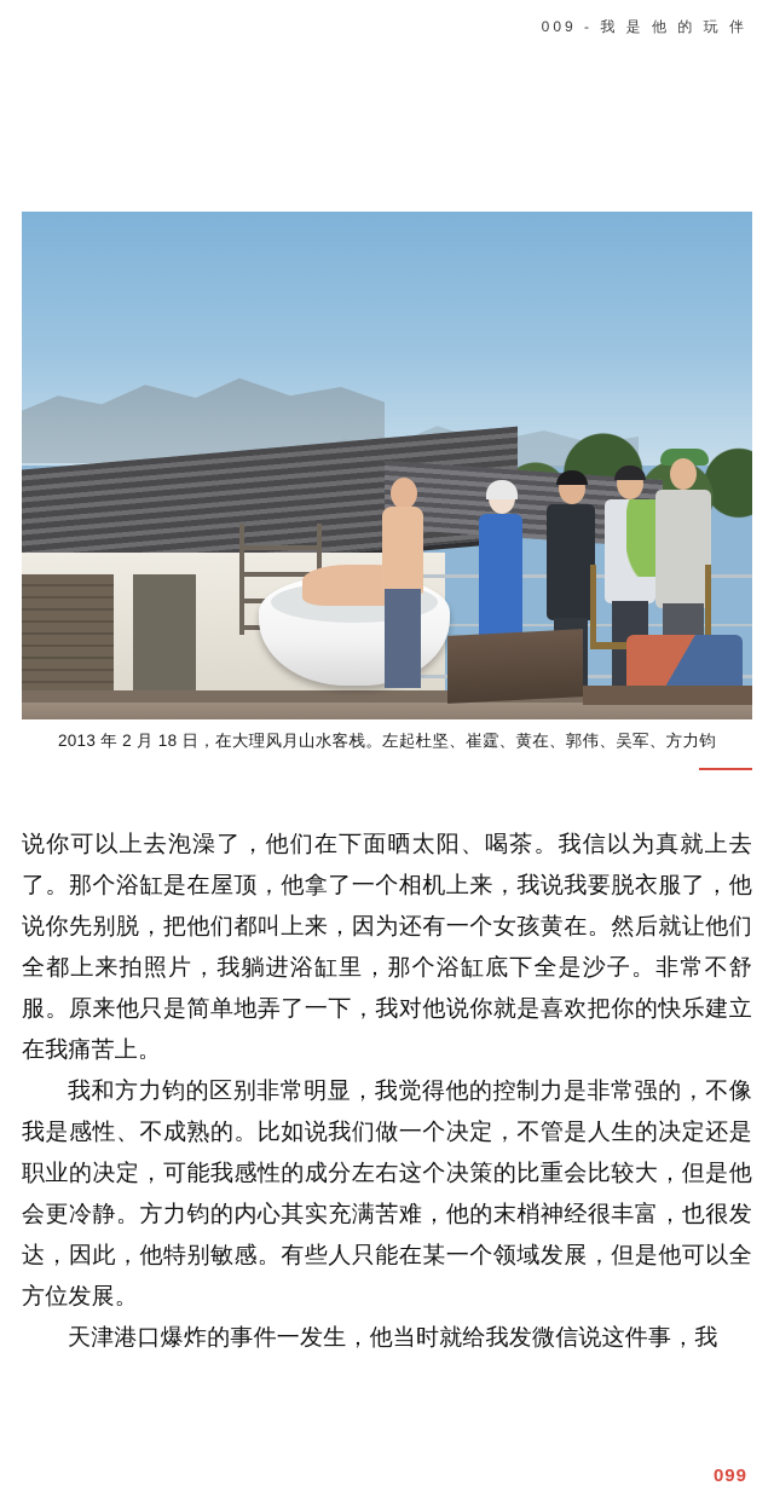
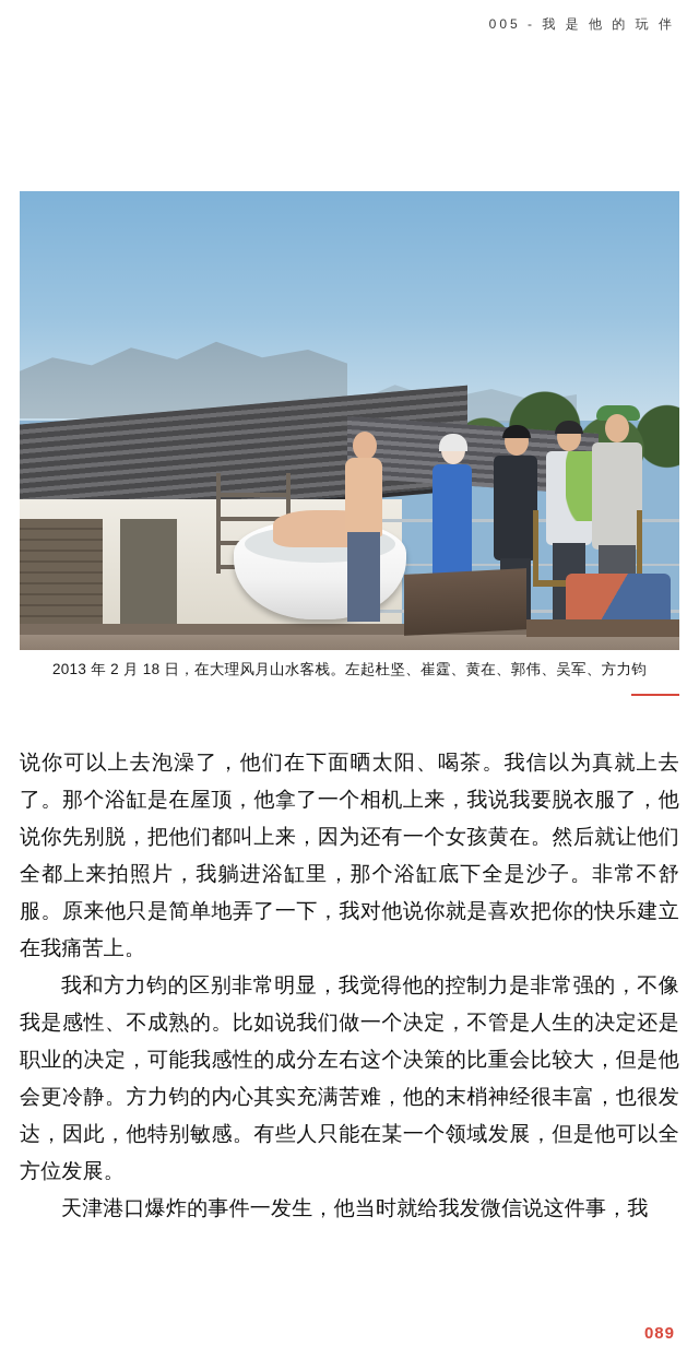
- 009 - 我 是 他 的 玩 伴
+ 005 - 我 是 他 的 玩 伴
  2013 年 2 月 18 日，在大理风月山水客栈。左起杜坚、崔霆、黄在、郭伟、吴军、方力钧
  说你可以上去泡澡了，他们在下面晒太阳、喝茶。我信以为真就上去了。那个浴缸是在屋顶，他拿了一个相机上来，我说我要脱衣服了，他说你先别脱，把他们都叫上来，因为还有一个女孩黄在。然后就让他们全都上来拍照片，我躺进浴缸里，那个浴缸底下全是沙子。非常不舒服。原来他只是简单地弄了一下，我对他说你就是喜欢把你的快乐建立在我痛苦上。
  我和方力钧的区别非常明显，我觉得他的控制力是非常强的，不像我是感性、不成熟的。比如说我们做一个决定，不管是人生的决定还是职业的决定，可能我感性的成分左右这个决策的比重会比较大，但是他会更冷静。方力钧的内心其实充满苦难，他的末梢神经很丰富，也很发达，因此，他特别敏感。有些人只能在某一个领域发展，但是他可以全方位发展。
  天津港口爆炸的事件一发生，他当时就给我发微信说这件事，我
- 099
+ 089
